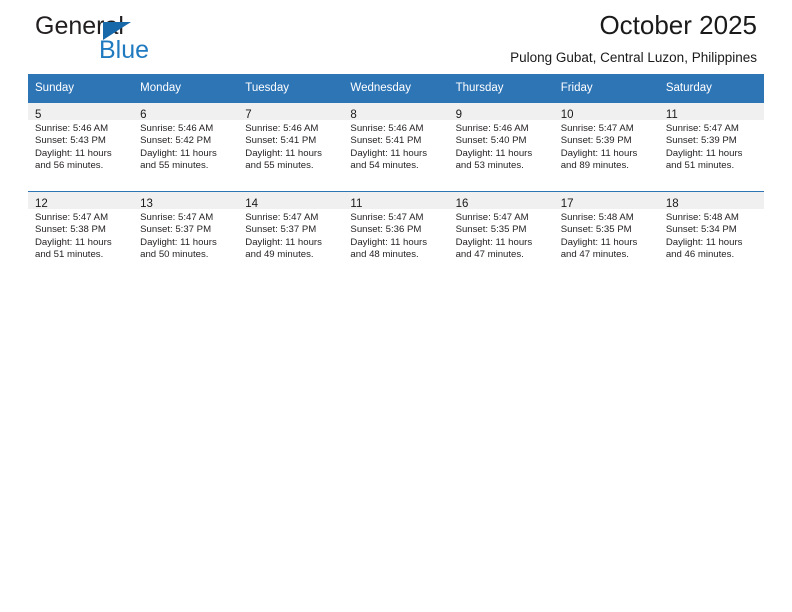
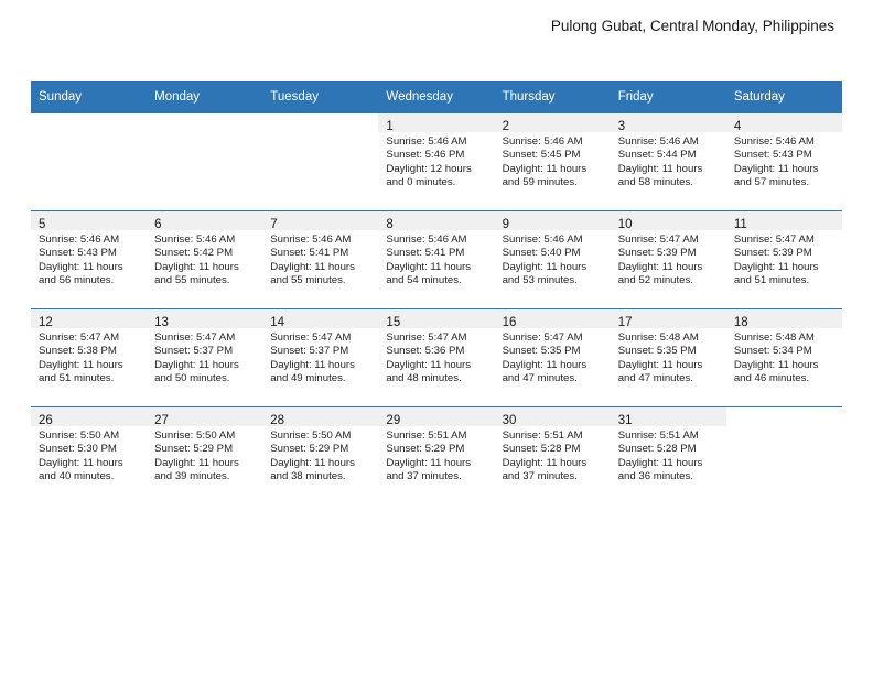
- General
- Blue
- October 2025
- Pulong Gubat, Central Luzon, Philippines
+ Pulong Gubat, Central Monday, Philippines
  Sunday	Monday	Tuesday	Wednesday	Thursday	Friday	Saturday
+ 			1Sunrise: 5:46 AMSunset: 5:46 PMDaylight: 12 hoursand 0 minutes.	2Sunrise: 5:46 AMSunset: 5:45 PMDaylight: 11 hoursand 59 minutes.	3Sunrise: 5:46 AMSunset: 5:44 PMDaylight: 11 hoursand 58 minutes.	4Sunrise: 5:46 AMSunset: 5:43 PMDaylight: 11 hoursand 57 minutes.
- 5Sunrise: 5:46 AMSunset: 5:43 PMDaylight: 11 hoursand 56 minutes.	6Sunrise: 5:46 AMSunset: 5:42 PMDaylight: 11 hoursand 55 minutes.	7Sunrise: 5:46 AMSunset: 5:41 PMDaylight: 11 hoursand 55 minutes.	8Sunrise: 5:46 AMSunset: 5:41 PMDaylight: 11 hoursand 54 minutes.	9Sunrise: 5:46 AMSunset: 5:40 PMDaylight: 11 hoursand 53 minutes.	10Sunrise: 5:47 AMSunset: 5:39 PMDaylight: 11 hoursand 89 minutes.	11Sunrise: 5:47 AMSunset: 5:39 PMDaylight: 11 hoursand 51 minutes.
+ 5Sunrise: 5:46 AMSunset: 5:43 PMDaylight: 11 hoursand 56 minutes.	6Sunrise: 5:46 AMSunset: 5:42 PMDaylight: 11 hoursand 55 minutes.	7Sunrise: 5:46 AMSunset: 5:41 PMDaylight: 11 hoursand 55 minutes.	8Sunrise: 5:46 AMSunset: 5:41 PMDaylight: 11 hoursand 54 minutes.	9Sunrise: 5:46 AMSunset: 5:40 PMDaylight: 11 hoursand 53 minutes.	10Sunrise: 5:47 AMSunset: 5:39 PMDaylight: 11 hoursand 52 minutes.	11Sunrise: 5:47 AMSunset: 5:39 PMDaylight: 11 hoursand 51 minutes.
- 12Sunrise: 5:47 AMSunset: 5:38 PMDaylight: 11 hoursand 51 minutes.	13Sunrise: 5:47 AMSunset: 5:37 PMDaylight: 11 hoursand 50 minutes.	14Sunrise: 5:47 AMSunset: 5:37 PMDaylight: 11 hoursand 49 minutes.	11Sunrise: 5:47 AMSunset: 5:36 PMDaylight: 11 hoursand 48 minutes.	16Sunrise: 5:47 AMSunset: 5:35 PMDaylight: 11 hoursand 47 minutes.	17Sunrise: 5:48 AMSunset: 5:35 PMDaylight: 11 hoursand 47 minutes.	18Sunrise: 5:48 AMSunset: 5:34 PMDaylight: 11 hoursand 46 minutes.
+ 12Sunrise: 5:47 AMSunset: 5:38 PMDaylight: 11 hoursand 51 minutes.	13Sunrise: 5:47 AMSunset: 5:37 PMDaylight: 11 hoursand 50 minutes.	14Sunrise: 5:47 AMSunset: 5:37 PMDaylight: 11 hoursand 49 minutes.	15Sunrise: 5:47 AMSunset: 5:36 PMDaylight: 11 hoursand 48 minutes.	16Sunrise: 5:47 AMSunset: 5:35 PMDaylight: 11 hoursand 47 minutes.	17Sunrise: 5:48 AMSunset: 5:35 PMDaylight: 11 hoursand 47 minutes.	18Sunrise: 5:48 AMSunset: 5:34 PMDaylight: 11 hoursand 46 minutes.
+ 26Sunrise: 5:50 AMSunset: 5:30 PMDaylight: 11 hoursand 40 minutes.	27Sunrise: 5:50 AMSunset: 5:29 PMDaylight: 11 hoursand 39 minutes.	28Sunrise: 5:50 AMSunset: 5:29 PMDaylight: 11 hoursand 38 minutes.	29Sunrise: 5:51 AMSunset: 5:29 PMDaylight: 11 hoursand 37 minutes.	30Sunrise: 5:51 AMSunset: 5:28 PMDaylight: 11 hoursand 37 minutes.	31Sunrise: 5:51 AMSunset: 5:28 PMDaylight: 11 hoursand 36 minutes.
